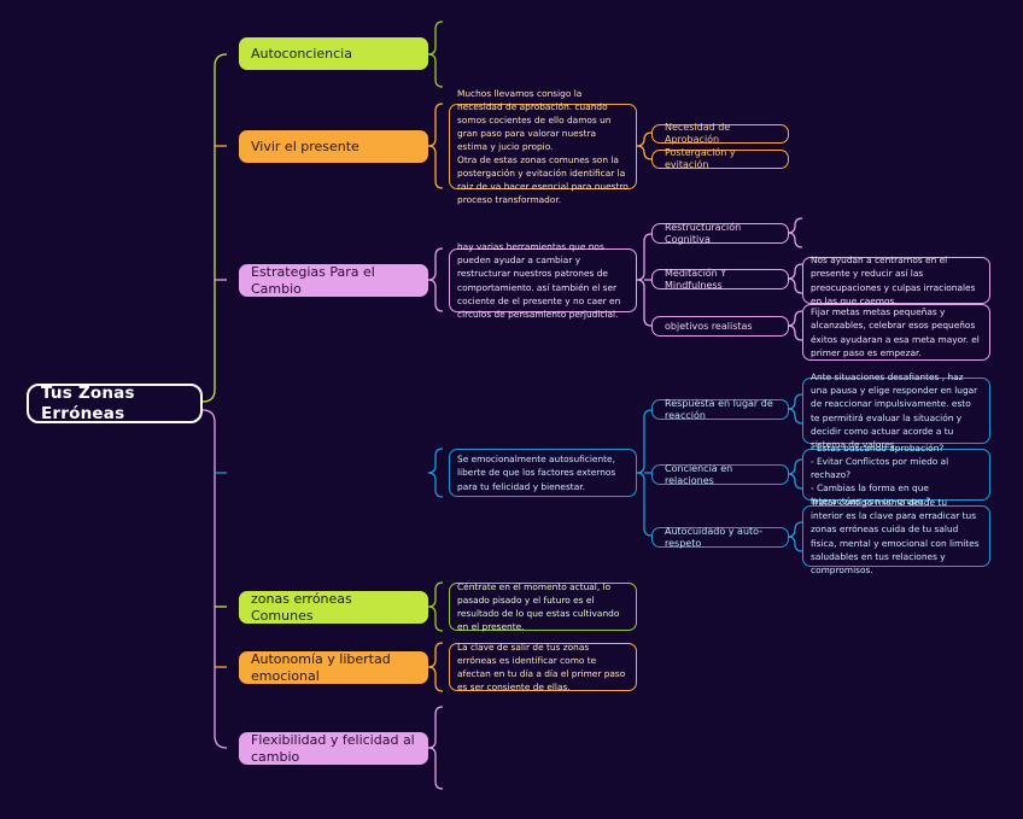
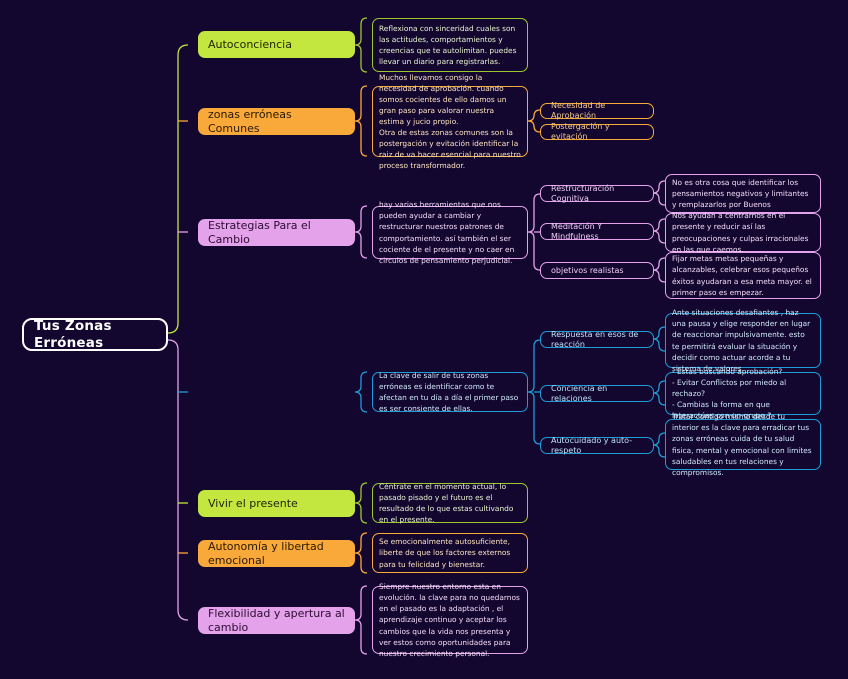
  Tus Zonas Erróneas
  Autoconciencia
+ Reflexiona con sinceridad cuales son las actitudes, comportamientos y creencias que te autolimitan. puedes llevar un diario para registrarlas.
- Vivir el presente
+ zonas erróneas Comunes
  Muchos llevamos consigo la necesidad de aprobación. cuando somos cocientes de ello damos un gran paso para valorar nuestra estima y jucio propio.
  Otra de estas zonas comunes son la postergación y evitación identificar la raiz de va hacer esencial para nuestro proceso transformador.
  Necesidad de Aprobación
  Postergación y evitación
  Estrategias Para el Cambio
  hay varias herramientas que nos pueden ayudar a cambiar y restructurar nuestros patrones de comportamiento. así también el ser cociente de el presente y no caer en circulos de pensamiento perjudicial.
  Restructuración Cognitiva
+ No es otra cosa que identificar los pensamientos negativos y limitantes y remplazarlos por Buenos
  Meditación Y Mindfulness
  Nos ayudan a centrarnos en el presente y reducir así las preocupaciones y culpas irracionales en las que caemos.
  objetivos realistas
  Fijar metas metas pequeñas y alcanzables, celebrar esos pequeños éxitos ayudaran a esa meta mayor. el primer paso es empezar.
- Se emocionalmente autosuficiente, liberte de que los factores externos para tu felicidad y bienestar.
+ La clave de salir de tus zonas erróneas es identificar como te afectan en tu día a día el primer paso es ser consiente de ellas.
- Respuesta en lugar de reacción
+ Respuesta en esos de reacción
  Ante situaciones desafiantes , haz una pausa y elige responder en lugar de reaccionar impulsivamente. esto te permitirá evaluar la situación y decidir como actuar acorde a tu sistema de valores.
  Conciencia en relaciones
  - Estas buscando aprobación?
  - Evitar Conflictos por miedo al rechazo?
  - Cambias la forma en que interactúas con un grupo ?
  Autocuidado y auto-respeto
  Tratar contigo mismo desde tu interior es la clave para erradicar tus zonas erróneas cuida de tu salud fisica, mental y emocional con limites saludables en tus relaciones y compromisos.
- zonas erróneas Comunes
+ Vivir el presente
  Céntrate en el momento actual, lo pasado pisado y el futuro es el resultado de lo que estas cultivando en el presente.
  Autonomía y libertad emocional
- La clave de salir de tus zonas erróneas es identificar como te afectan en tu día a día el primer paso es ser consiente de ellas.
+ Se emocionalmente autosuficiente, liberte de que los factores externos para tu felicidad y bienestar.
- Flexibilidad y felicidad al cambio
+ Flexibilidad y apertura al cambio
+ Siempre nuestro entorno esta en evolución. la clave para no quedarnos en el pasado es la adaptación , el aprendizaje continuo y aceptar los cambios que la vida nos presenta y ver estos como oportunidades para nuestro crecimiento personal.
